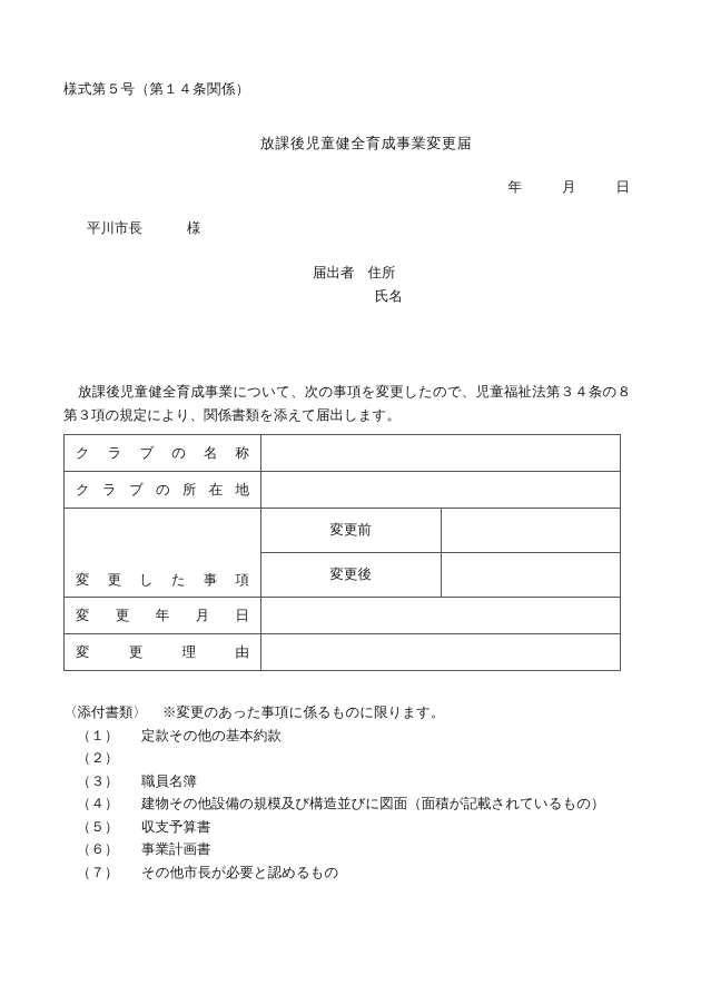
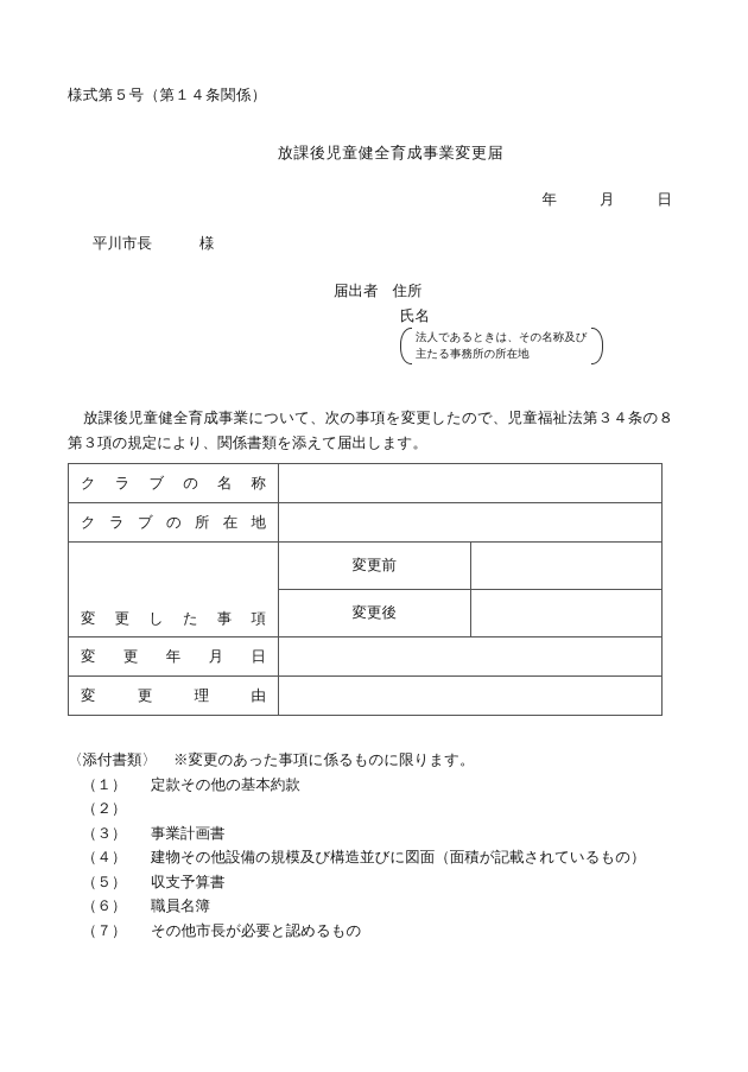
  様式第５号（第１４条関係）
  放課後児童健全育成事業変更届
  年 月 日
  平川市長 様
  届出者 住所
  氏名
+ 法人であるときは、その名称及び
+ 主たる事務所の所在地
  放課後児童健全育成事業について、次の事項を変更したので、児童福祉法第３４条の８第３項の規定により、関係書類を添えて届出します。
  クラブの名称
  クラブの所在地
  変更した事項	変更前
  変更後
  変更年月日
  変更理由
  〈添付書類〉 ※変更のあった事項に係るものに限ります。
  （１）
  定款その他の基本約款
  （２）
  （３）
- 職員名簿
+ 事業計画書
  （４）
  建物その他設備の規模及び構造並びに図面（面積が記載されているもの）
  （５）
  収支予算書
  （６）
- 事業計画書
+ 職員名簿
  （７）
  その他市長が必要と認めるもの
